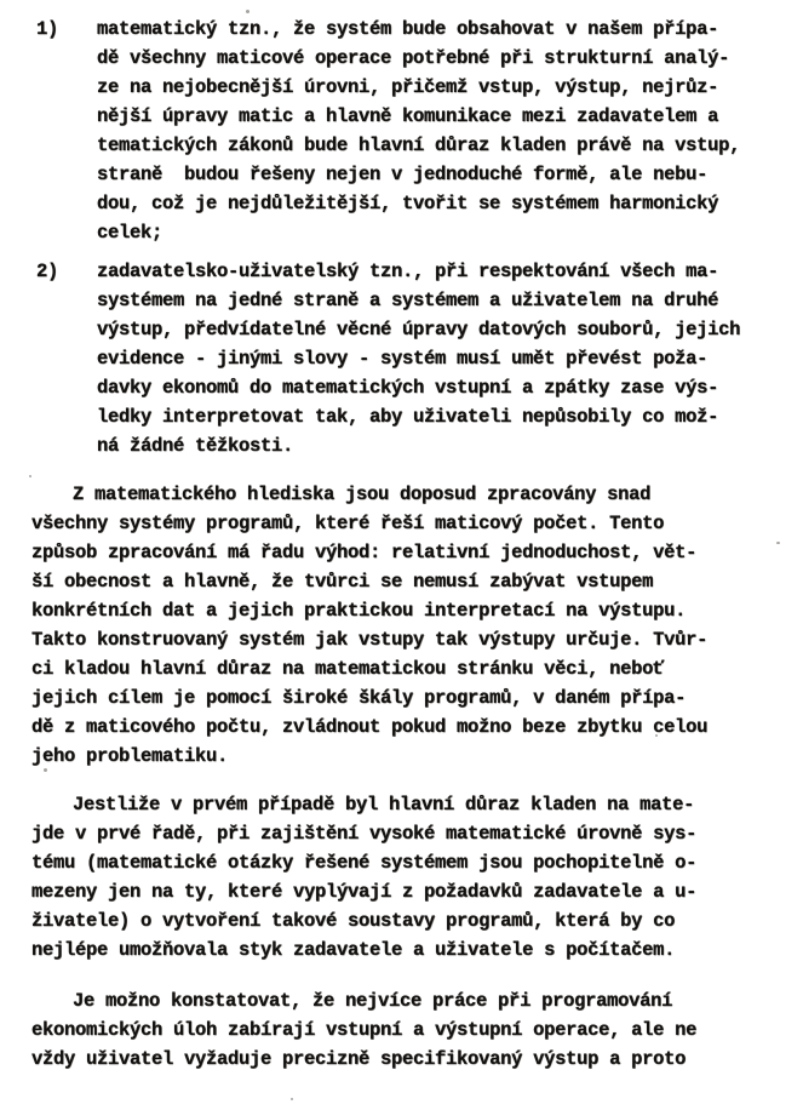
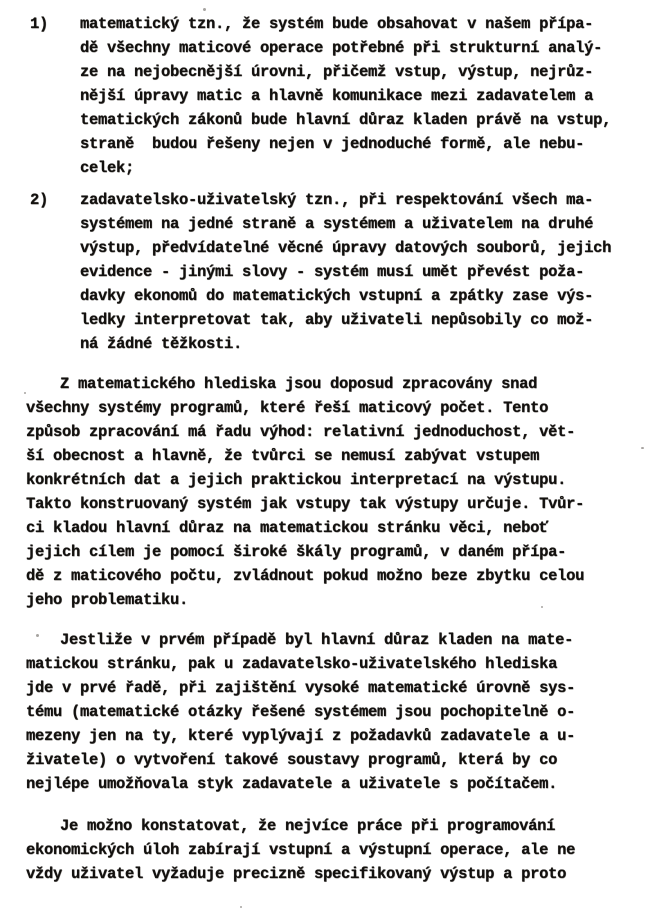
  1)
  matematický tzn., že systém bude obsahovat v našem přípa-
  dě všechny maticové operace potřebné při strukturní analý-
  ze na nejobecnější úrovni, přičemž vstup, výstup, nejrůz-
  nější úpravy matic a hlavně komunikace mezi zadavatelem a
  tematických zákonů bude hlavní důraz kladen právě na vstup,
  straně budou řešeny nejen v jednoduché formě, ale nebu-
- dou, což je nejdůležitější, tvořit se systémem harmonický
  celek;
  2)
  zadavatelsko-uživatelský tzn., při respektování všech ma-
  systémem na jedné straně a systémem a uživatelem na druhé
  výstup, předvídatelné věcné úpravy datových souborů, jejich
  evidence - jinými slovy - systém musí umět převést poža-
  davky ekonomů do matematických vstupní a zpátky zase výs-
  ledky interpretovat tak, aby uživateli nepůsobily co mož-
  ná žádné těžkosti.
  Z matematického hlediska jsou doposud zpracovány snad
  všechny systémy programů, které řeší maticový počet. Tento
  způsob zpracování má řadu výhod: relativní jednoduchost, vět-
  ší obecnost a hlavně, že tvůrci se nemusí zabývat vstupem
  konkrétních dat a jejich praktickou interpretací na výstupu.
  Takto konstruovaný systém jak vstupy tak výstupy určuje. Tvůr-
  ci kladou hlavní důraz na matematickou stránku věci, neboť
  jejich cílem je pomocí široké škály programů, v daném přípa-
  dě z maticového počtu, zvládnout pokud možno beze zbytku celou
  jeho problematiku.
  Jestliže v prvém případě byl hlavní důraz kladen na mate-
+ matickou stránku, pak u zadavatelsko-uživatelského hlediska
  jde v prvé řadě, při zajištění vysoké matematické úrovně sys-
  tému (matematické otázky řešené systémem jsou pochopitelně o-
  mezeny jen na ty, které vyplývají z požadavků zadavatele a u-
  živatele) o vytvoření takové soustavy programů, která by co
  nejlépe umožňovala styk zadavatele a uživatele s počítačem.
  Je možno konstatovat, že nejvíce práce při programování
  ekonomických úloh zabírají vstupní a výstupní operace, ale ne
  vždy uživatel vyžaduje precizně specifikovaný výstup a proto
